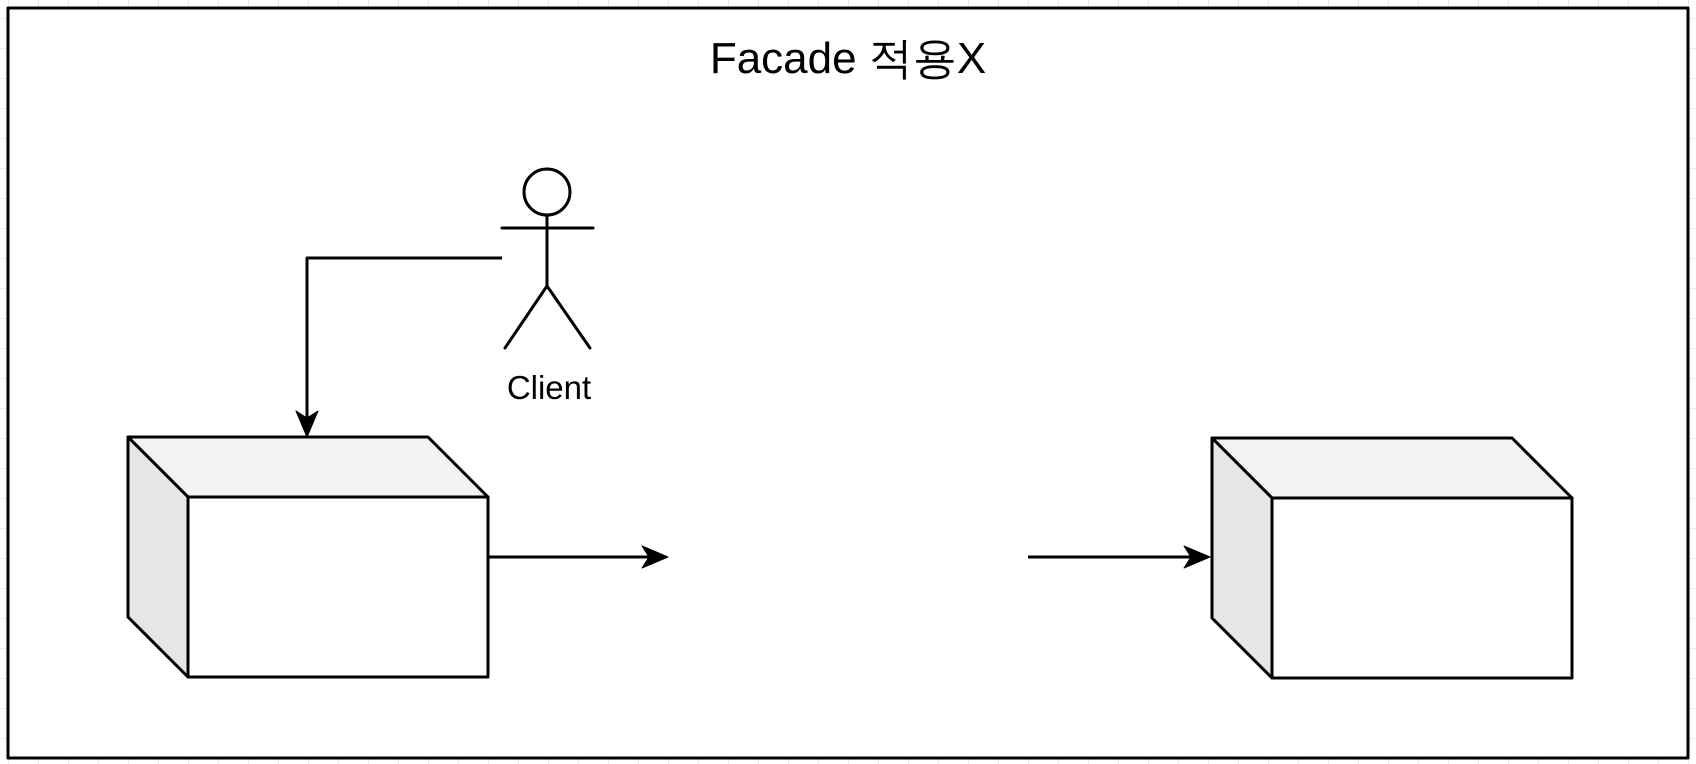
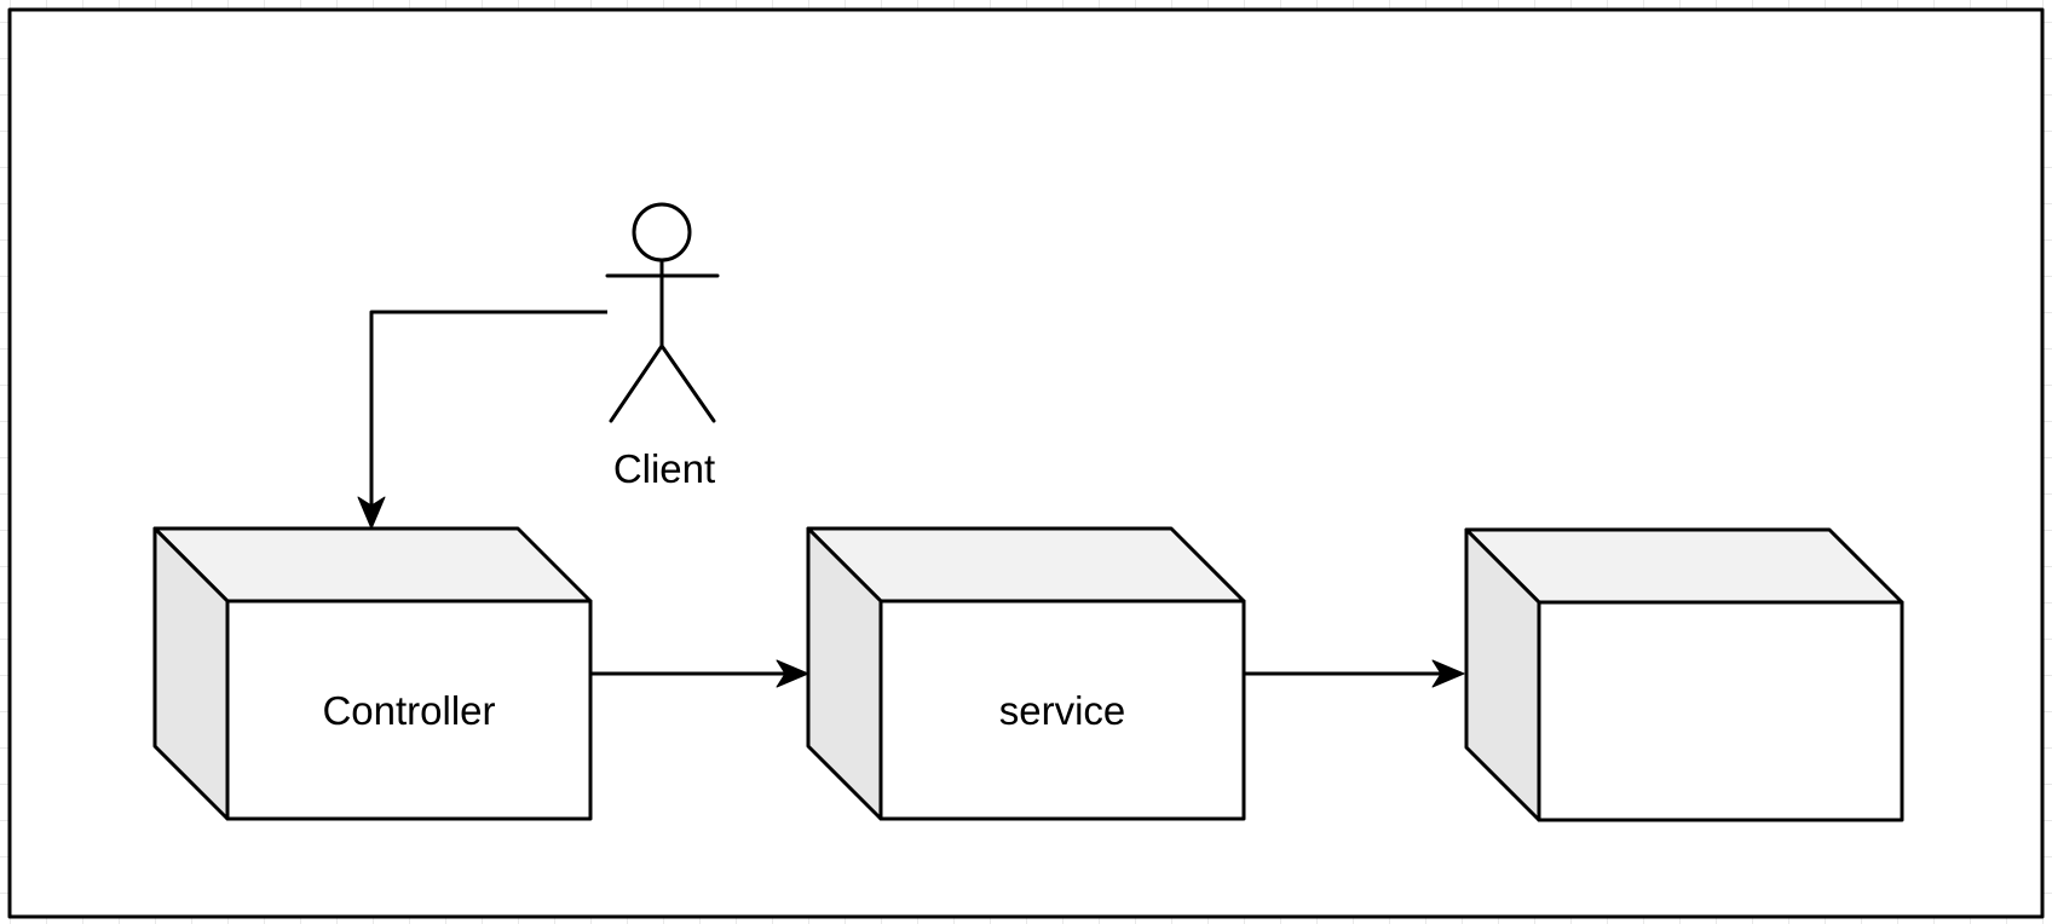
- Facade 적용X
  Client
+ Controller
+ service
